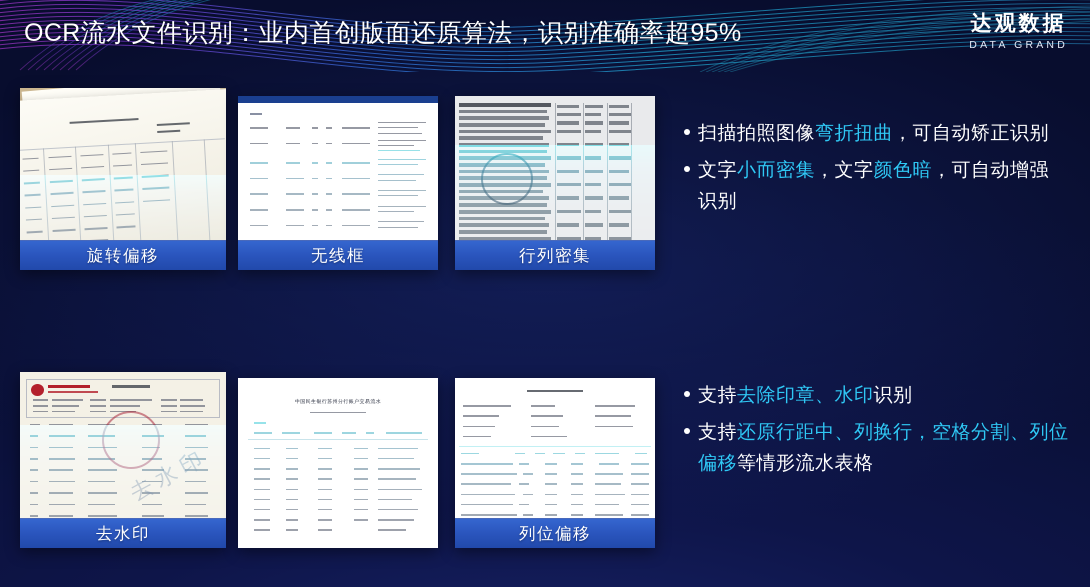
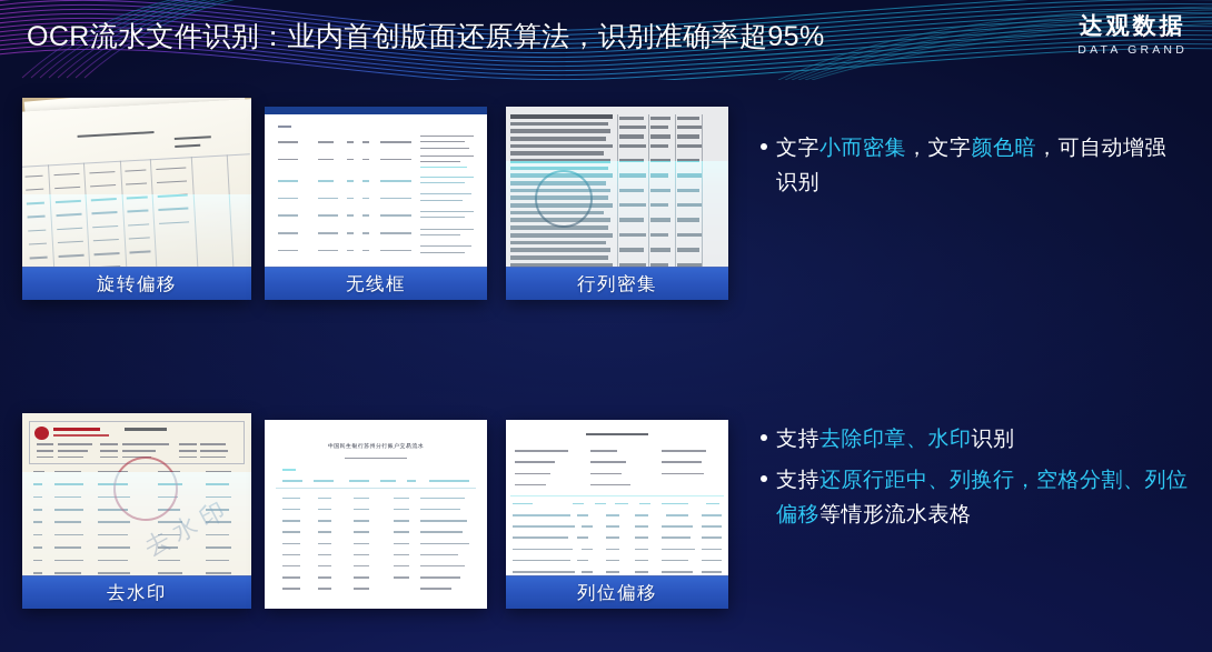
  OCR流水文件识别：业内首创版面还原算法，识别准确率超95%
  达观数据
  DATA GRAND
  旋转偏移
  无线框
  行列密集
  去水印
  列位偏移
- 扫描拍照图像弯折扭曲，可自动矫正识别
  文字小而密集，文字颜色暗，可自动增强识别
  支持去除印章、水印识别
  支持还原行距中、列换行，空格分割、列位偏移等情形流水表格
